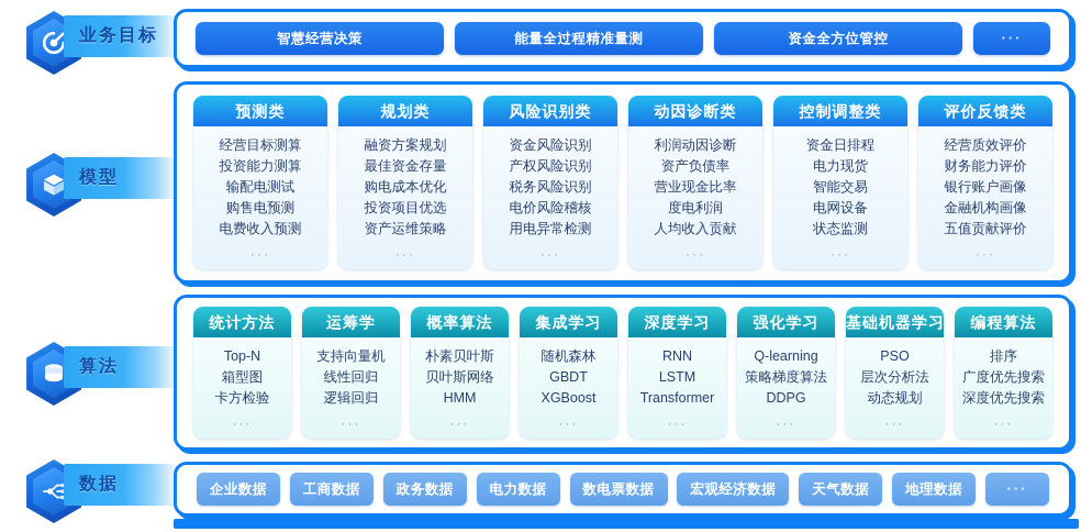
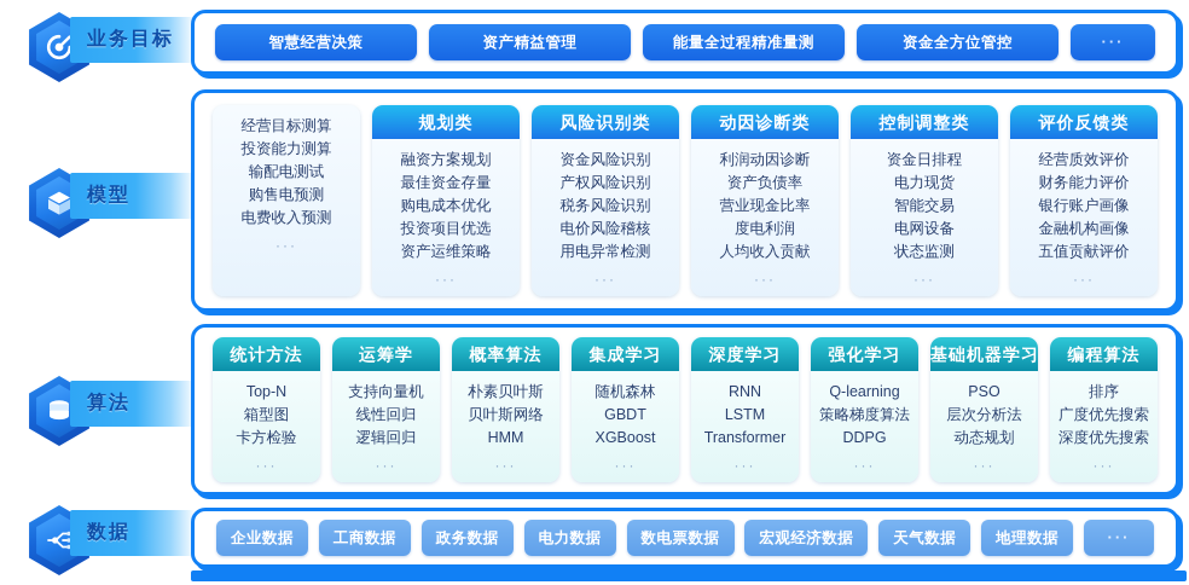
  业务目标
  模型
  算法
  数据
  智慧经营决策
+ 资产精益管理
  能量全过程精准量测
  资金全方位管控
  ···
- 预测类
  经营目标测算
  投资能力测算
  输配电测试
  购售电预测
  电费收入预测
  ···
  规划类
  融资方案规划
  最佳资金存量
  购电成本优化
  投资项目优选
  资产运维策略
  ···
  风险识别类
  资金风险识别
  产权风险识别
  税务风险识别
  电价风险稽核
  用电异常检测
  ···
  动因诊断类
  利润动因诊断
  资产负债率
  营业现金比率
  度电利润
  人均收入贡献
  ···
  控制调整类
  资金日排程
  电力现货
  智能交易
  电网设备
  状态监测
  ···
  评价反馈类
  经营质效评价
  财务能力评价
  银行账户画像
  金融机构画像
  五值贡献评价
  ···
  统计方法
  Top-N
  箱型图
  卡方检验
  ···
  运筹学
  支持向量机
  线性回归
  逻辑回归
  ···
  概率算法
  朴素贝叶斯
  贝叶斯网络
  HMM
  ···
  集成学习
  随机森林
  GBDT
  XGBoost
  ···
  深度学习
  RNN
  LSTM
  Transformer
  ···
  强化学习
  Q-learning
  策略梯度算法
  DDPG
  ···
  基础机器学习
  PSO
  层次分析法
  动态规划
  ···
  编程算法
  排序
  广度优先搜索
  深度优先搜索
  ···
  企业数据
  工商数据
  政务数据
  电力数据
  数电票数据
  宏观经济数据
  天气数据
  地理数据
  ···
